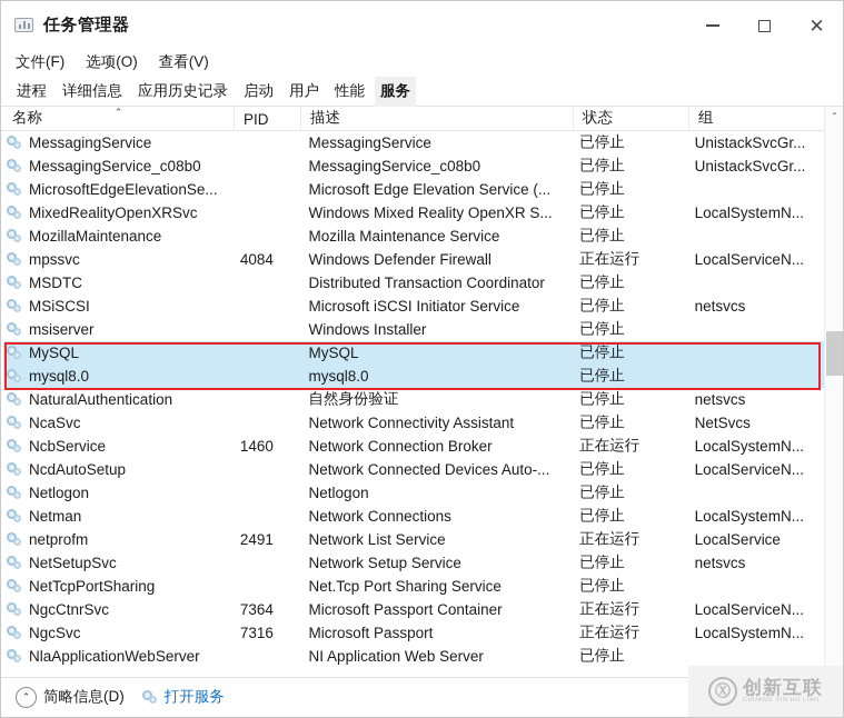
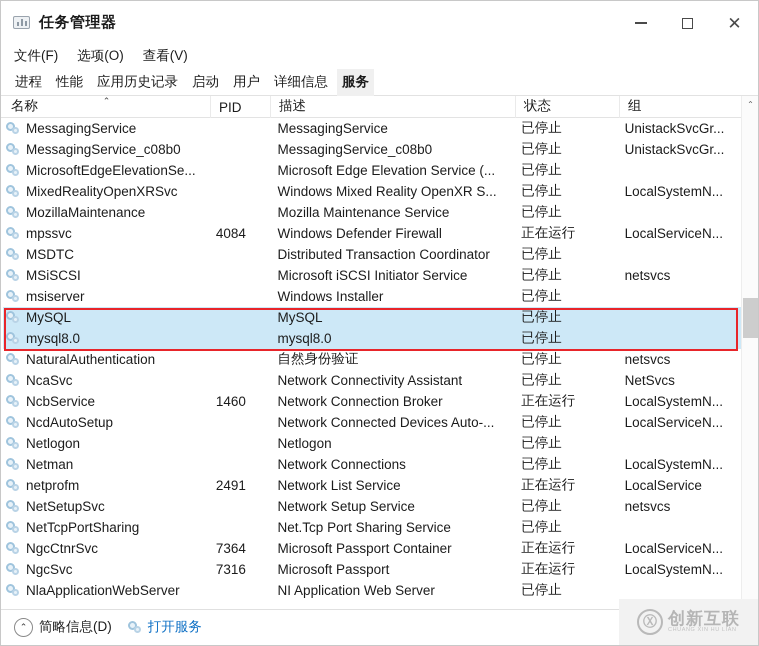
  任务管理器
  ✕
  文件(F)
  选项(O)
  查看(V)
  进程
- 详细信息
+ 性能
  应用历史记录
  启动
  用户
- 性能
+ 详细信息
  服务
  名称
  ⌃
  PID
  描述
  状态
  组
  MessagingService
  MessagingService
  已停止
  UnistackSvcGr...
  MessagingService_c08b0
  MessagingService_c08b0
  已停止
  UnistackSvcGr...
  MicrosoftEdgeElevationSe...
  Microsoft Edge Elevation Service (...
  已停止
  MixedRealityOpenXRSvc
  Windows Mixed Reality OpenXR S...
  已停止
  LocalSystemN...
  MozillaMaintenance
  Mozilla Maintenance Service
  已停止
  mpssvc
  4084
  Windows Defender Firewall
  正在运行
  LocalServiceN...
  MSDTC
  Distributed Transaction Coordinator
  已停止
  MSiSCSI
  Microsoft iSCSI Initiator Service
  已停止
  netsvcs
  msiserver
  Windows Installer
  已停止
  MySQL
  MySQL
  已停止
  mysql8.0
  mysql8.0
  已停止
  NaturalAuthentication
  自然身份验证
  已停止
  netsvcs
  NcaSvc
  Network Connectivity Assistant
  已停止
  NetSvcs
  NcbService
  1460
  Network Connection Broker
  正在运行
  LocalSystemN...
  NcdAutoSetup
  Network Connected Devices Auto-...
  已停止
  LocalServiceN...
  Netlogon
  Netlogon
  已停止
  Netman
  Network Connections
  已停止
  LocalSystemN...
  netprofm
  2491
  Network List Service
  正在运行
  LocalService
  NetSetupSvc
  Network Setup Service
  已停止
  netsvcs
  NetTcpPortSharing
  Net.Tcp Port Sharing Service
  已停止
  NgcCtnrSvc
  7364
  Microsoft Passport Container
  正在运行
  LocalServiceN...
  NgcSvc
  7316
  Microsoft Passport
  正在运行
  LocalSystemN...
  NlaApplicationWebServer
  NI Application Web Server
  已停止
  ⌃
  ⌃
  简略信息(D)
  打开服务
  Ⓧ
  创新互联
